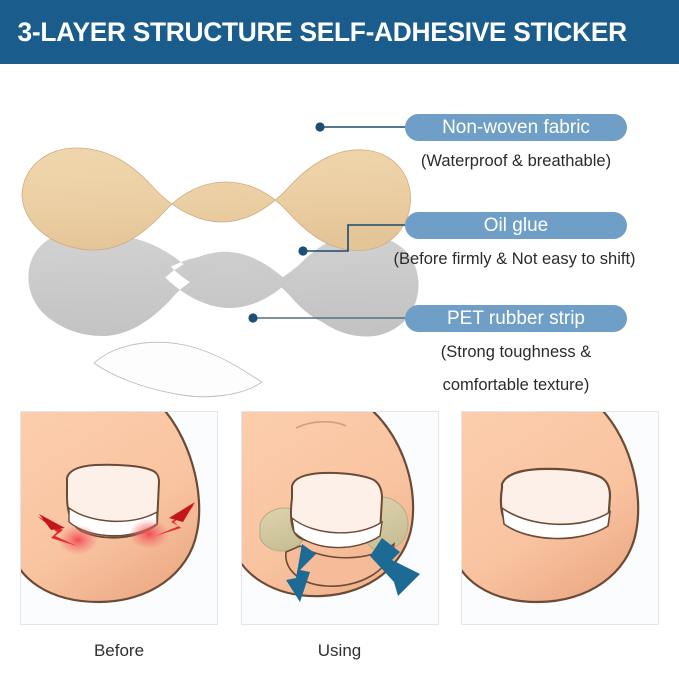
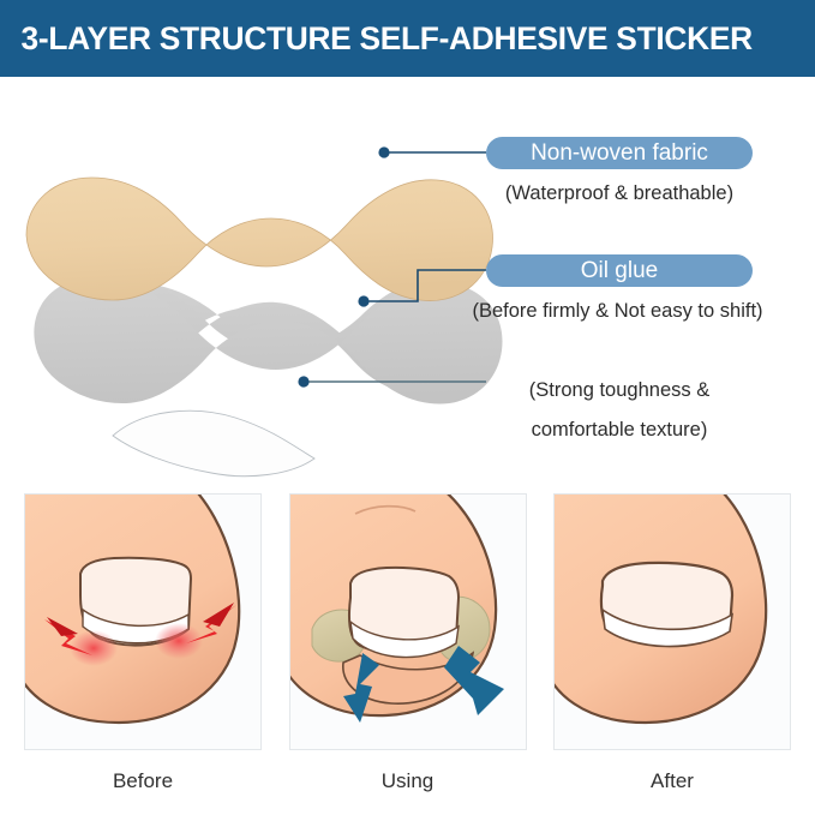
  3-LAYER STRUCTURE SELF-ADHESIVE STICKER
  Non-woven fabric
  (Waterproof & breathable)
  Oil glue
  (Before firmly & Not easy to shift)
- PET rubber strip
  (Strong toughness &
  comfortable texture)
  Before
  Using
+ After
